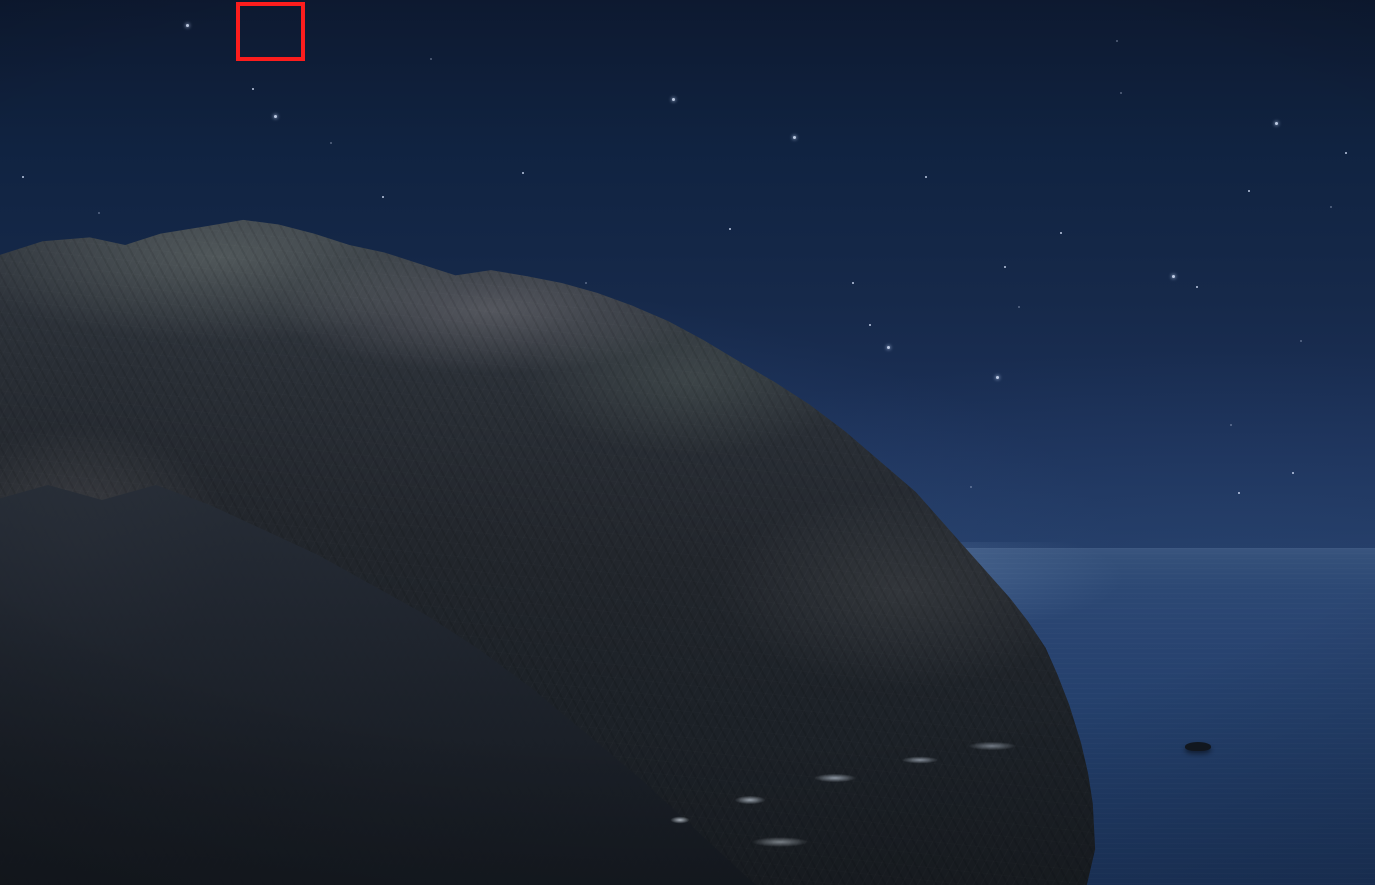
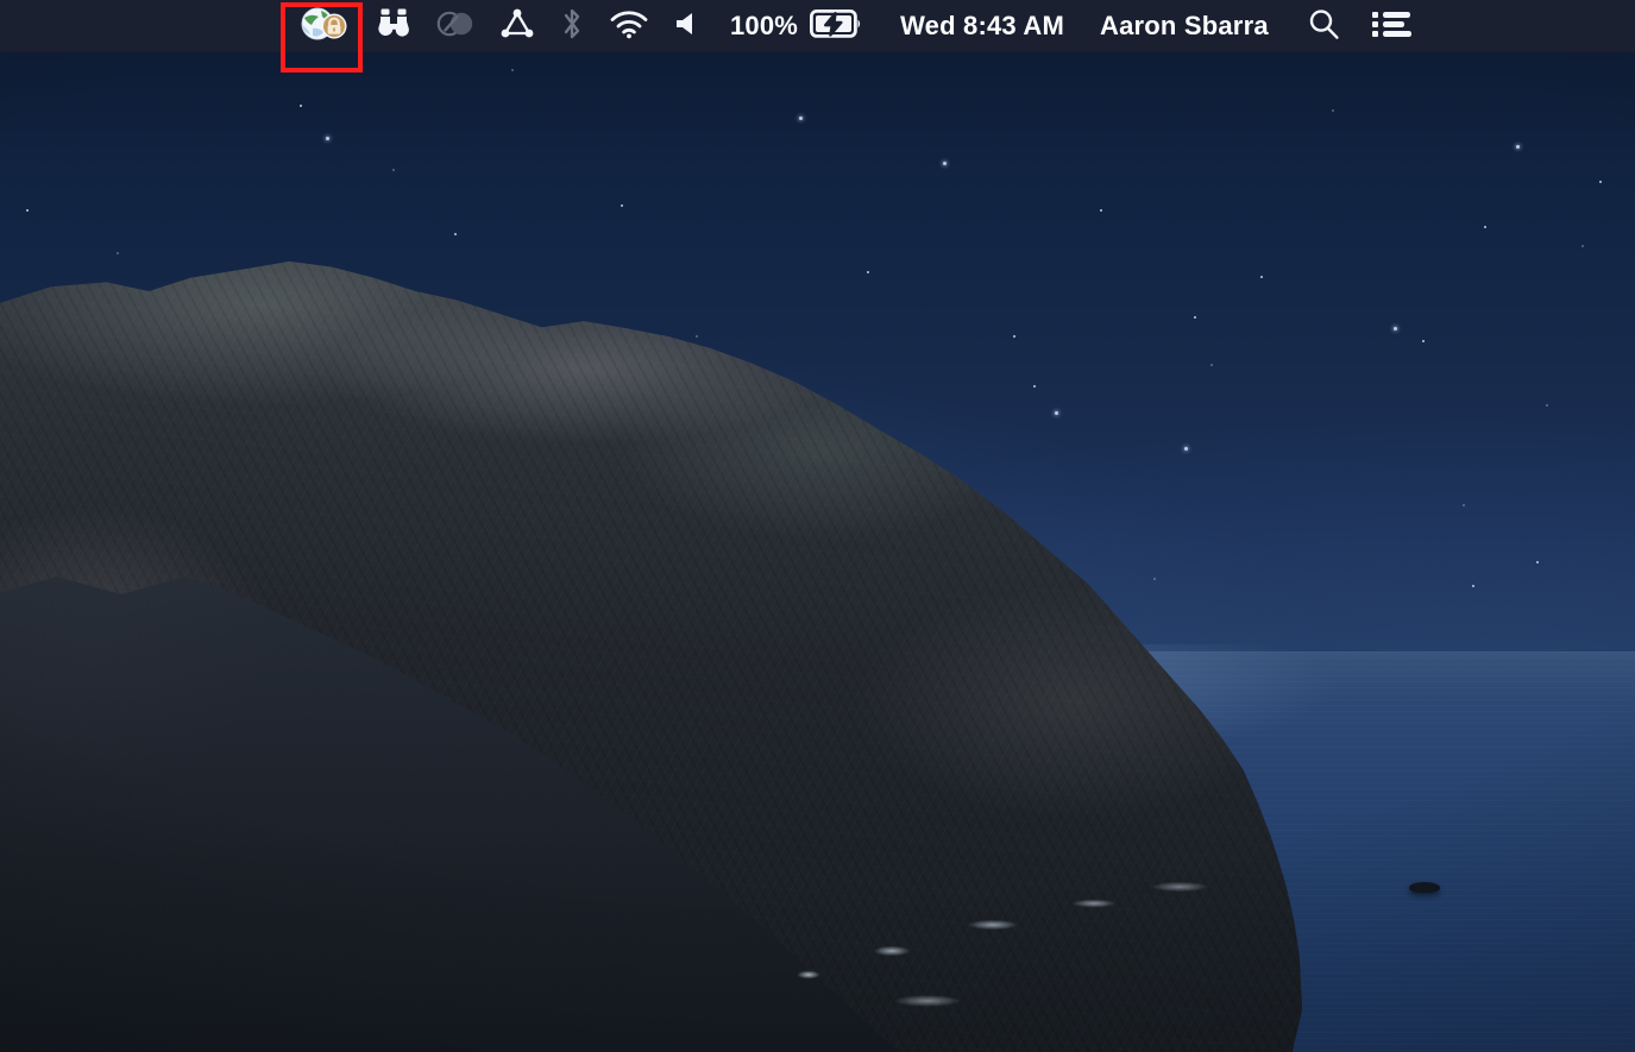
+ 100%
+ Wed 8:43 AM
+ Aaron Sbarra
